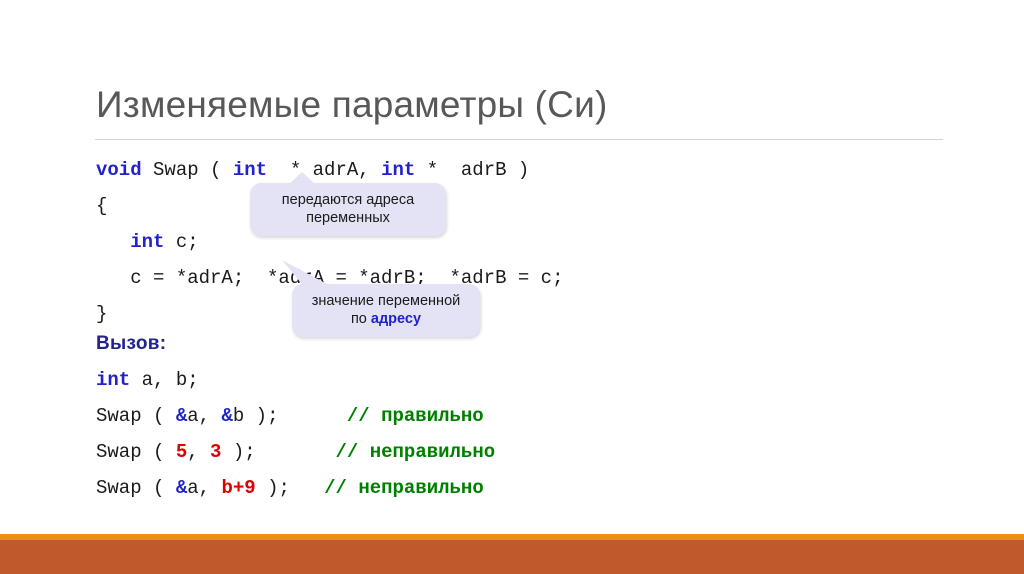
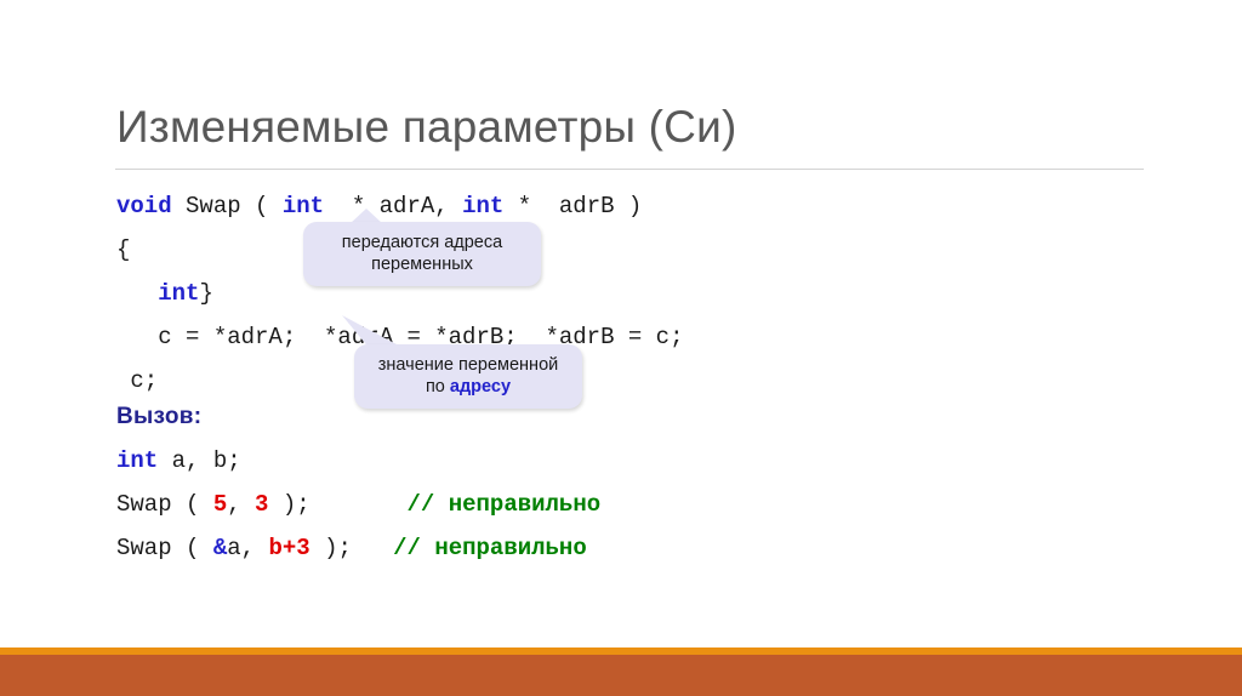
  Изменяемые параметры (Си)
  void Swap ( int * adrA, int * adrB )
  {
- int c;
+ int}
  c = *adrA; *adA = *adrB; *adrB = c;
- }
+ c;
  передаются адреса
  переменных
  значение переменной
  по адресу
  Вызов:
  int a, b;
- Swap ( &a, &b ); // правильно
  Swap ( 5, 3 ); // неправильно
- Swap ( &a, b+9 ); // неправильно
+ Swap ( &a, b+3 ); // неправильно
